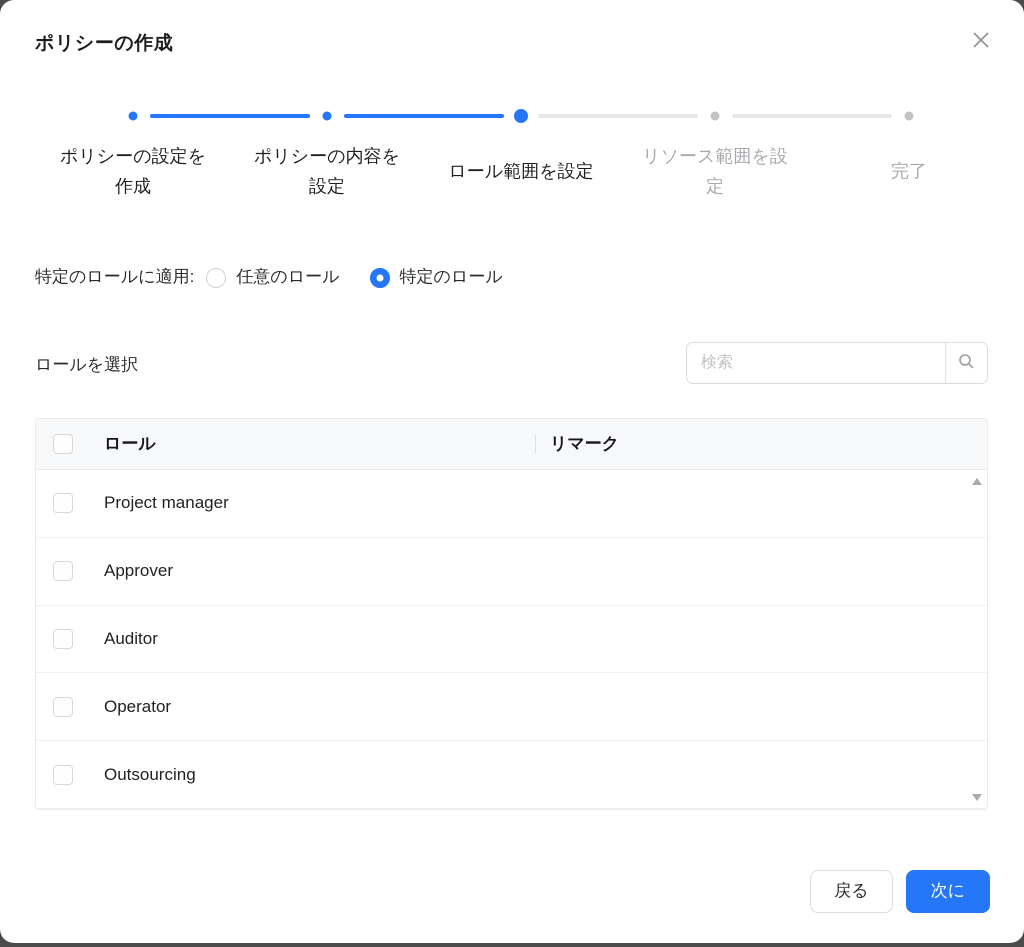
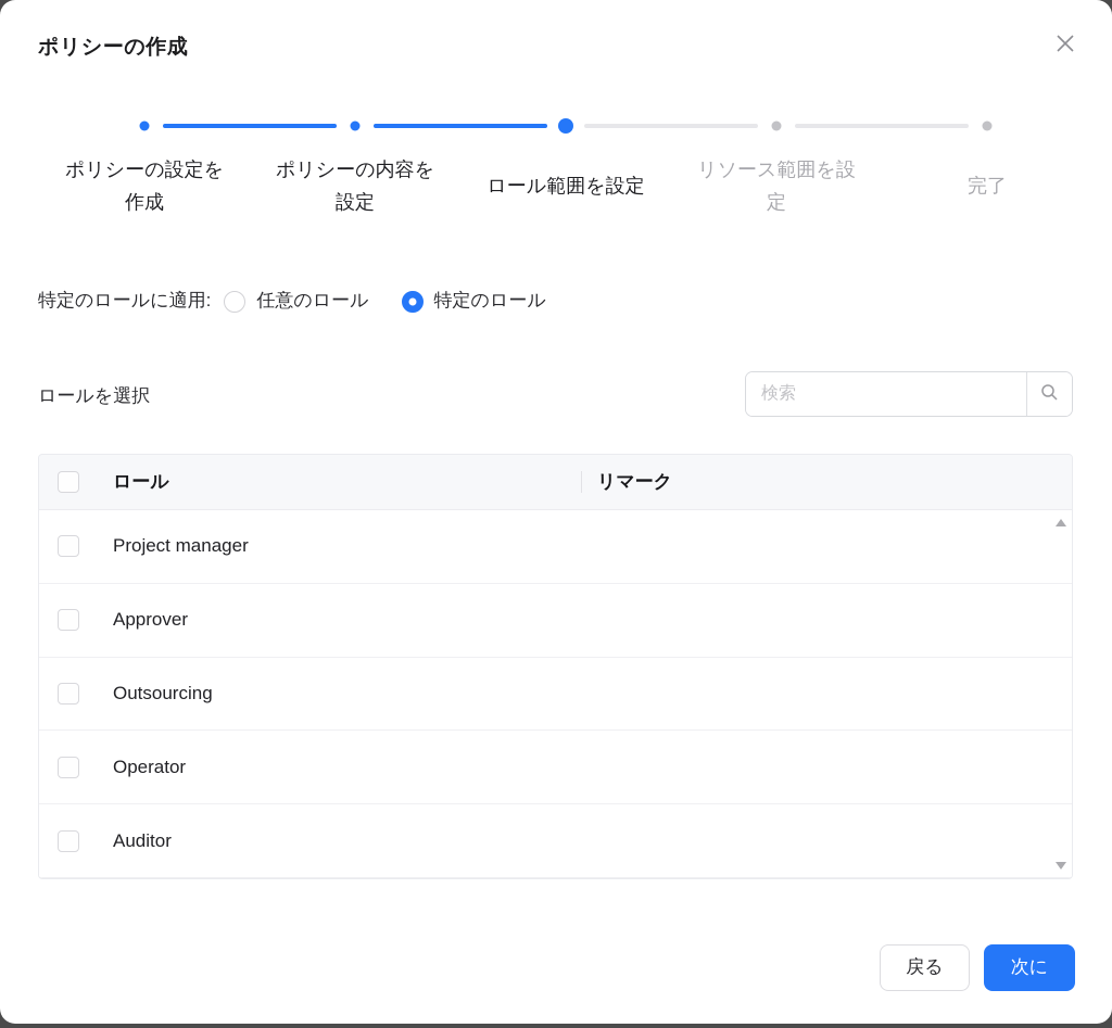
  ポリシーの作成
  ポリシーの設定を
  作成
  ポリシーの内容を
  設定
  ロール範囲を設定
  リソース範囲を設
  定
  完了
  特定のロールに適用:
  任意のロール
  特定のロール
  ロールを選択
  検索
  ロール
  リマーク
  Project manager
  Approver
- Auditor
+ Outsourcing
  Operator
- Outsourcing
+ Auditor
  戻る
  次に
